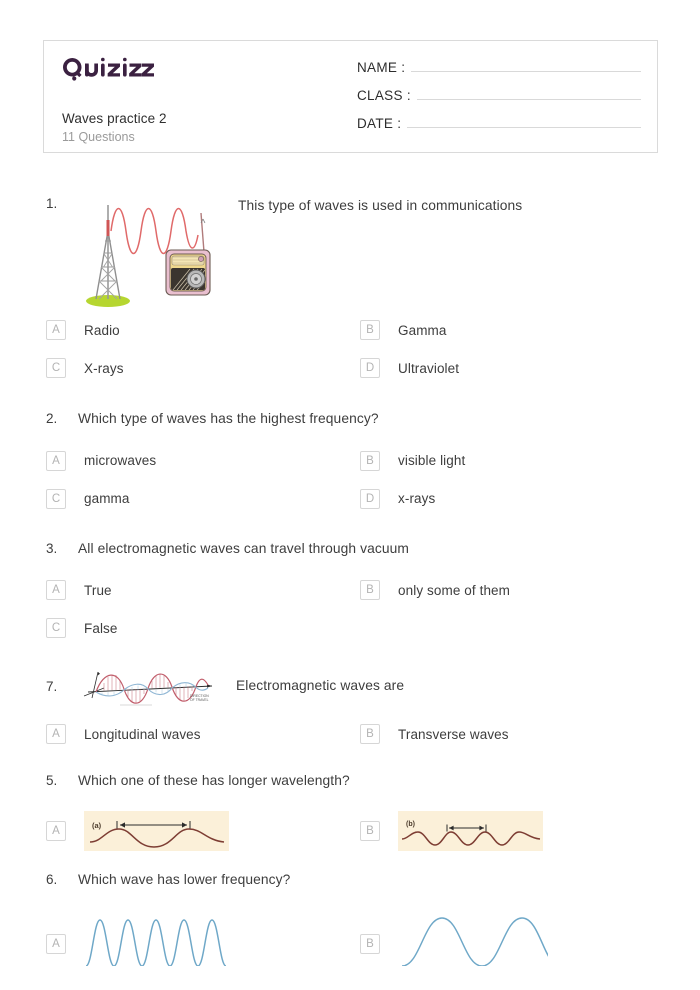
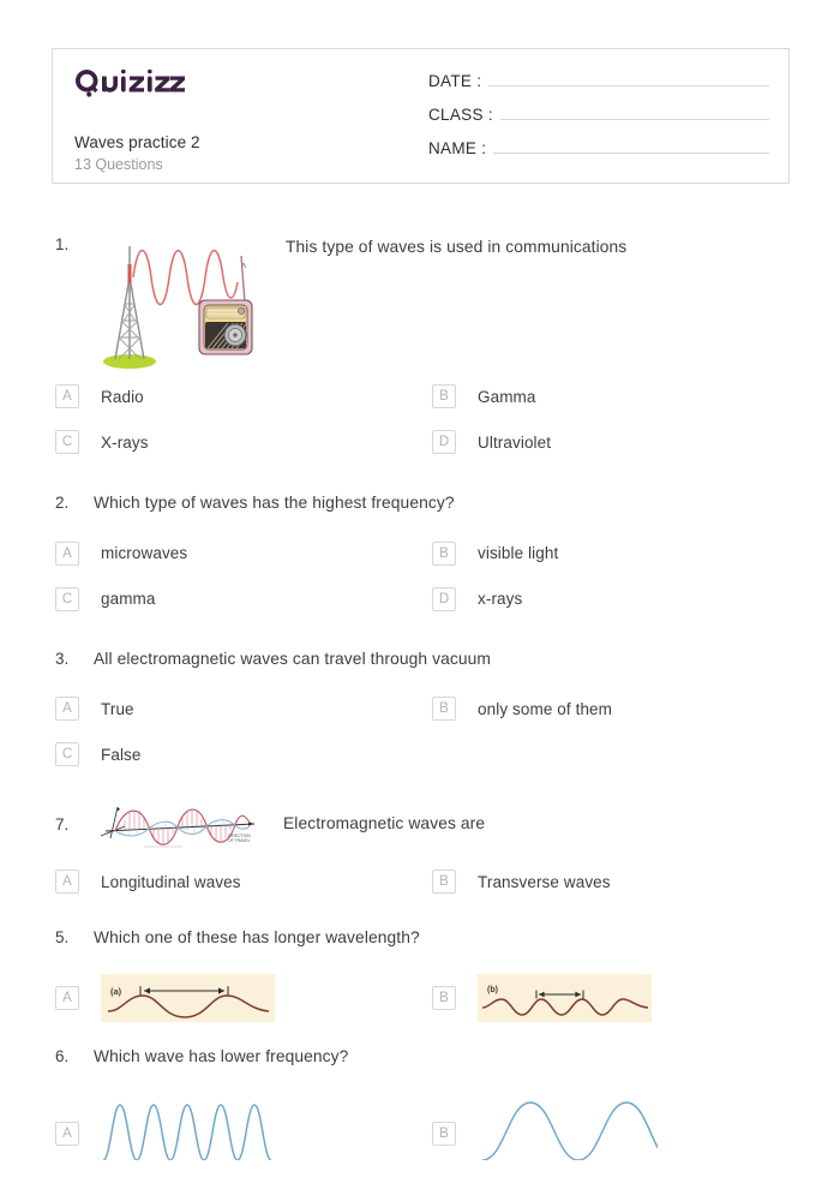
  Waves practice 2
- 11 Questions
+ 13 Questions
- NAME :
+ DATE :
  CLASS :
- DATE :
+ NAME :
  1.
  This type of waves is used in communications
  A
  Radio
  B
  Gamma
  C
  X-rays
  D
  Ultraviolet
  2.
  Which type of waves has the highest frequency?
  A
  microwaves
  B
  visible light
  C
  gamma
  D
  x-rays
  3.
  All electromagnetic waves can travel through vacuum
  A
  True
  B
  only some of them
  C
  False
  7.
  Electromagnetic waves are
  A
  Longitudinal waves
  B
  Transverse waves
  5.
  Which one of these has longer wavelength?
  A
  (a)
  B
  6.
  Which wave has lower frequency?
  A
  B
